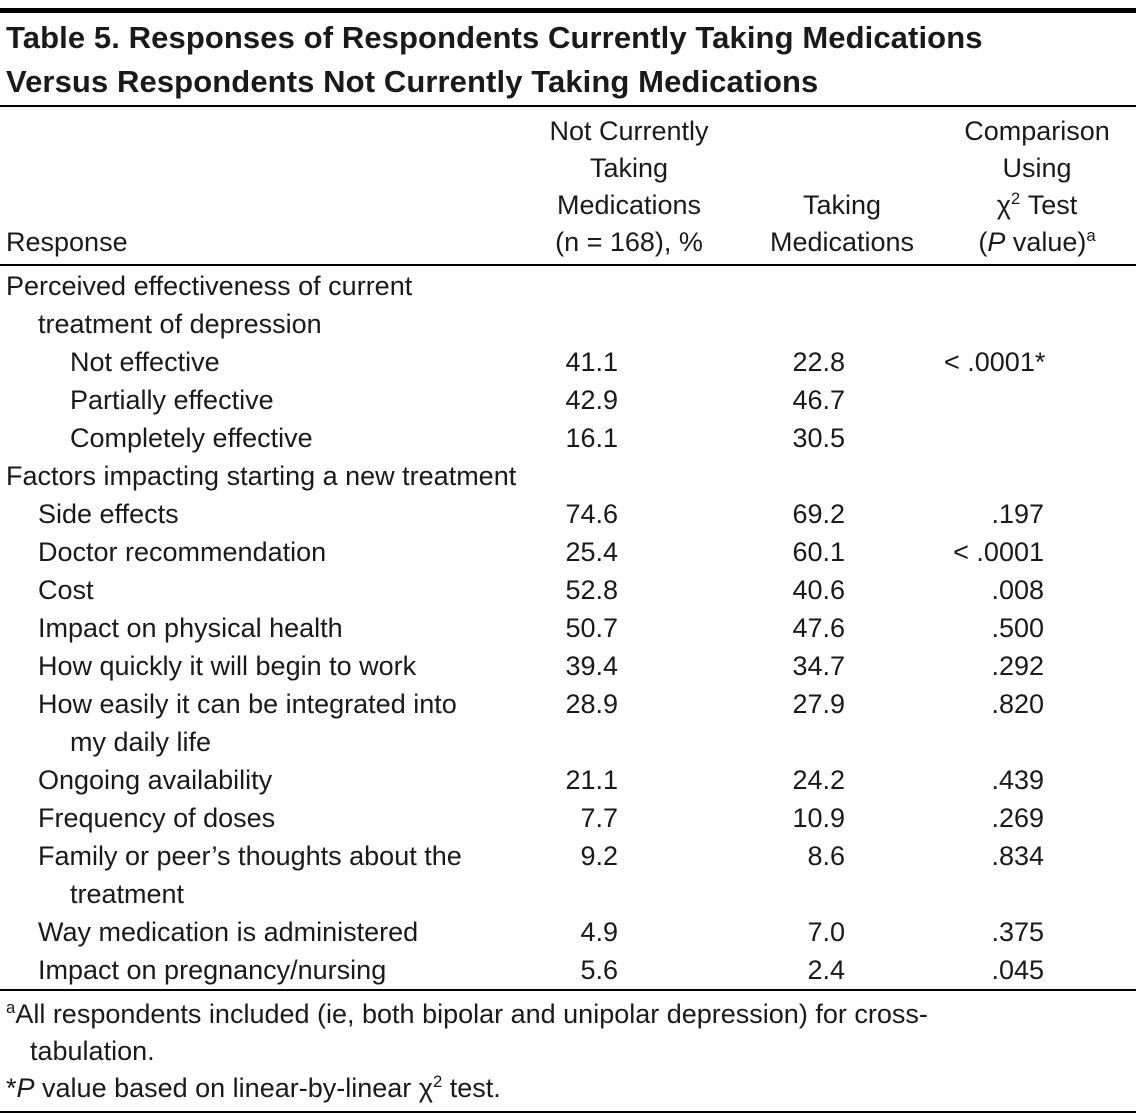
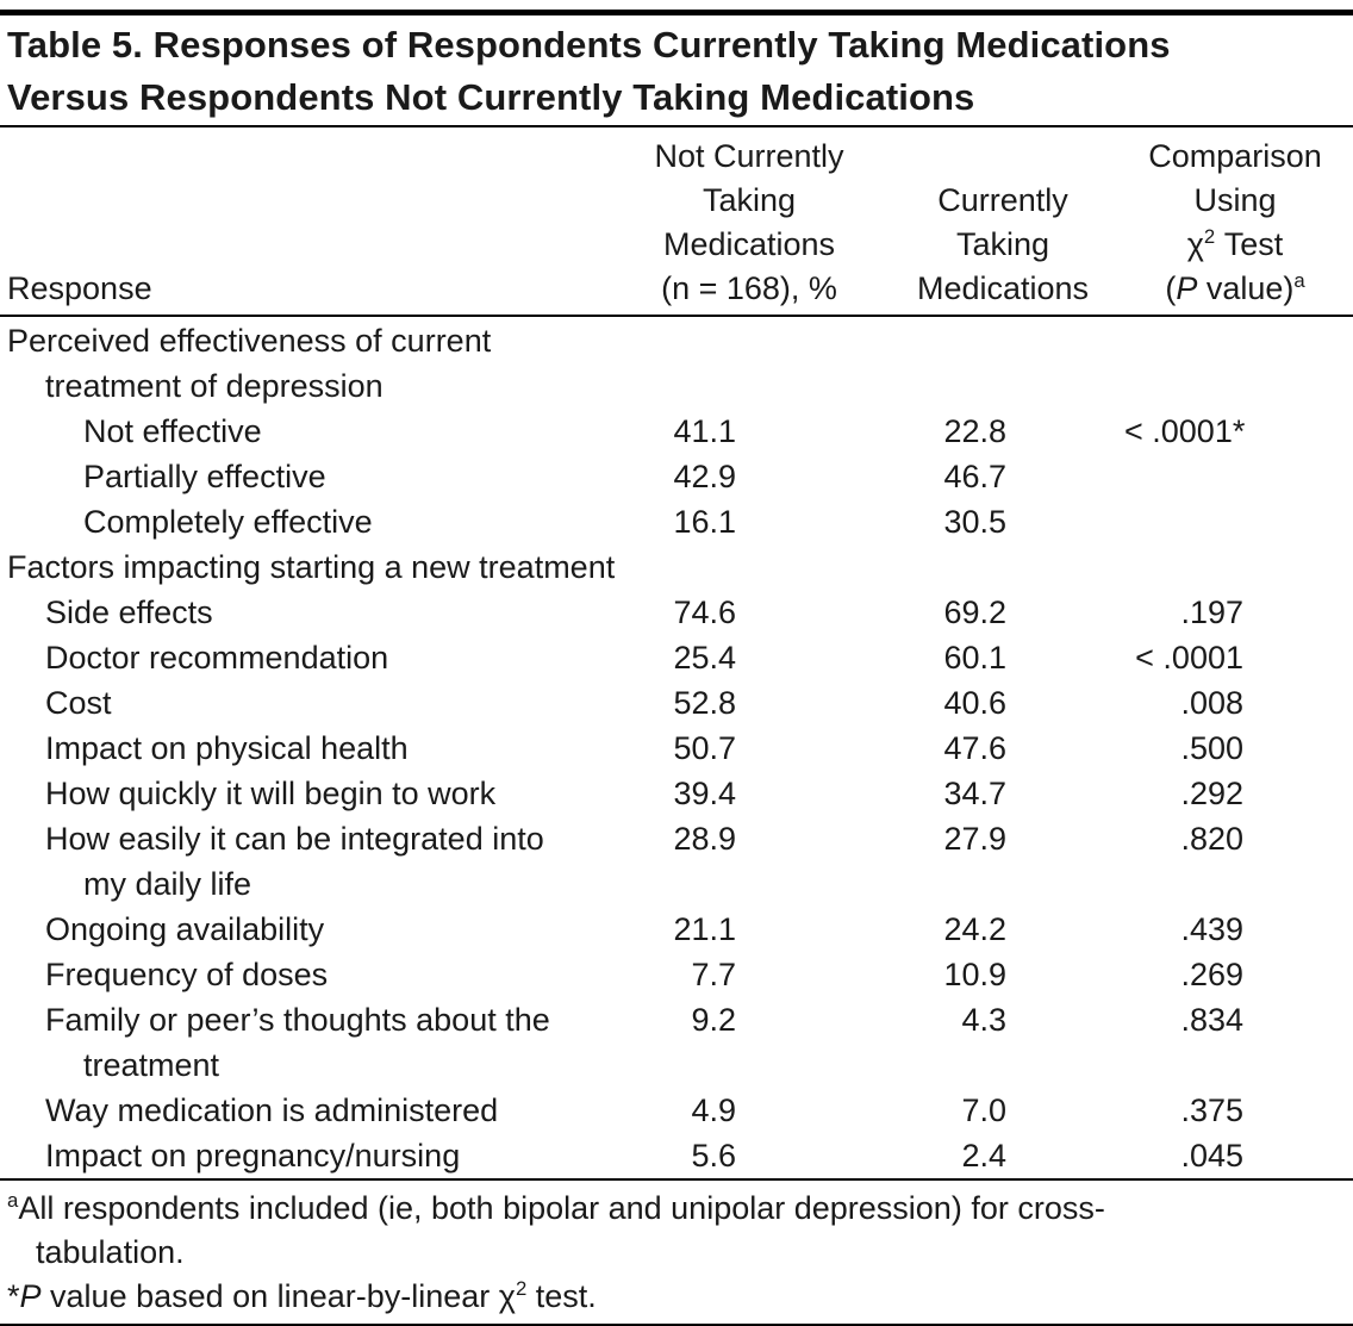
  Table 5. Responses of Respondents Currently Taking Medications
  Versus Respondents Not Currently Taking Medications
  Response
  Not Currently
  Taking
  Medications
  (n = 168), %
+ Currently
  Taking
  Medications
  Comparison
  Using
  χ2 Test
  (P value)a
  Perceived effectiveness of current
  treatment of depression
  Not effective
  41.1
  22.8
  < .0001*
  Partially effective
  42.9
  46.7
  Completely effective
  16.1
  30.5
  Factors impacting starting a new treatment
  Side effects
  74.6
  69.2
  .197
  Doctor recommendation
  25.4
  60.1
  < .0001
  Cost
  52.8
  40.6
  .008
  Impact on physical health
  50.7
  47.6
  .500
  How quickly it will begin to work
  39.4
  34.7
  .292
  How easily it can be integrated into
  my daily life
  28.9
  27.9
  .820
  Ongoing availability
  21.1
  24.2
  .439
  Frequency of doses
  7.7
  10.9
  .269
  Family or peer’s thoughts about the
  treatment
  9.2
- 8.6
+ 4.3
  .834
  Way medication is administered
  4.9
  7.0
  .375
  Impact on pregnancy/nursing
  5.6
  2.4
  .045
  aAll respondents included (ie, both bipolar and unipolar depression) for cross-
  tabulation.
  *P value based on linear-by-linear χ2 test.
